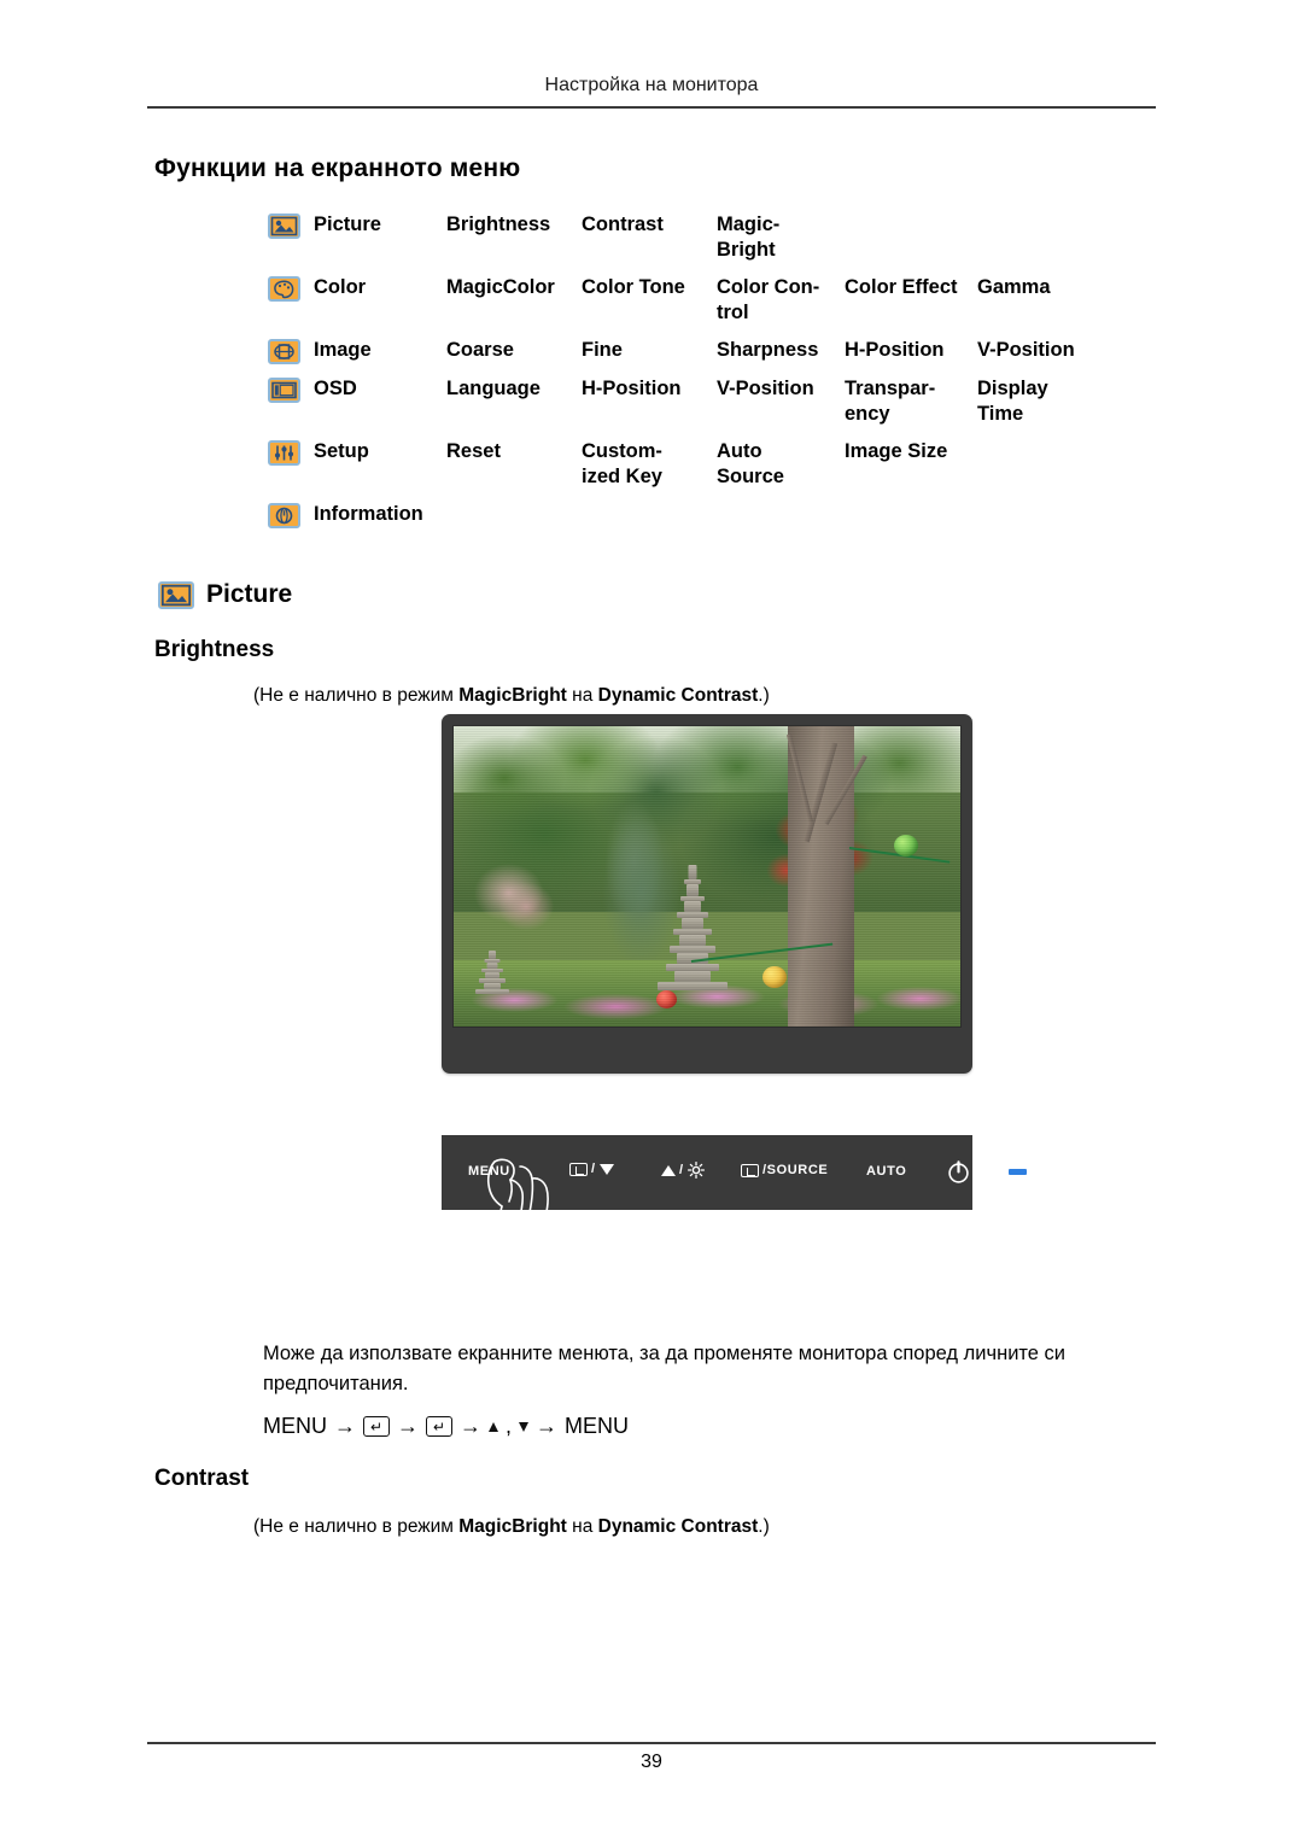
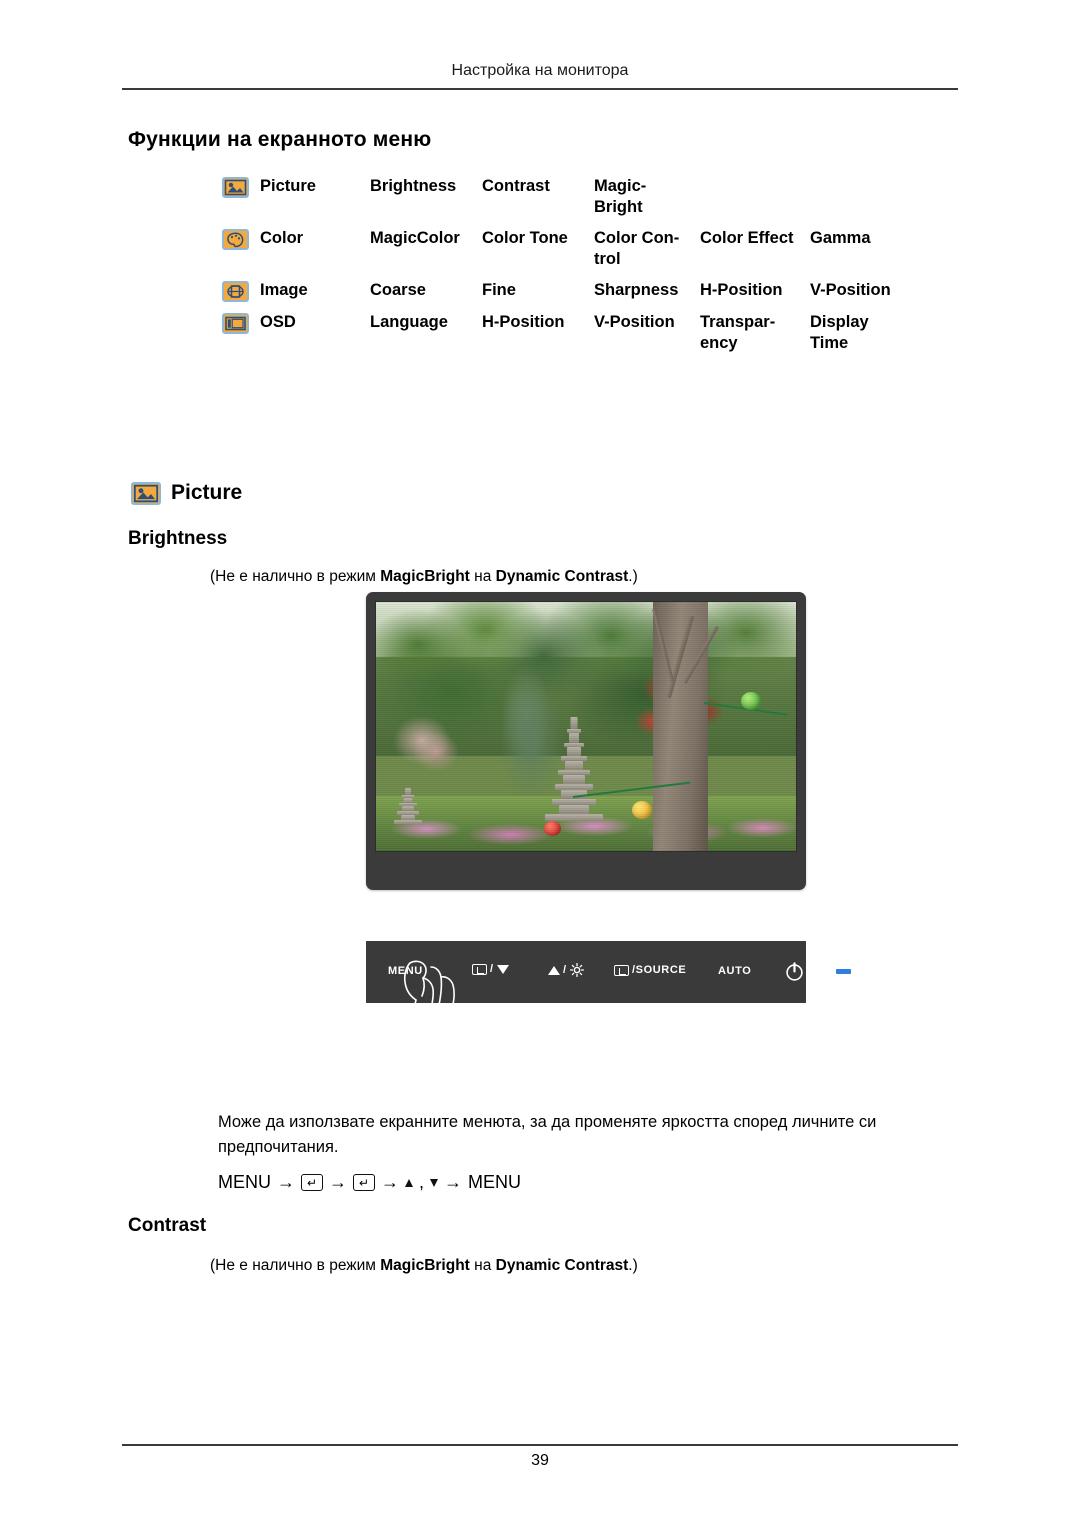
  Настройка на монитора
  Функции на екранното меню
  Picture
  Brightness
  Contrast
  Magic-
  Bright
  Color
  MagicColor
  Color Tone
  Color Con-
  trol
  Color Effect
  Gamma
  Image
  Coarse
  Fine
  Sharpness
  H-Position
  V-Position
  OSD
  Language
  H-Position
  V-Position
  Transpar-
  ency
  Display
  Time
- Setup
- Reset
- Custom-
- ized Key
- Auto
- Source
- Image Size
- Information
  Picture
  Brightness
  (Не е налично в режим MagicBright на Dynamic Contrast.)
  MENU
  /
  /
  /SOURCE
  AUTO
- Може да използвате екранните менюта, за да променяте монитора според личните си предпочитания.
+ Може да използвате екранните менюта, за да променяте яркостта според личните си предпочитания.
  MENU
  →
  ↵
  →
  ↵
  →
  ,
  →
  MENU
  Contrast
  (Не е налично в режим MagicBright на Dynamic Contrast.)
  39
